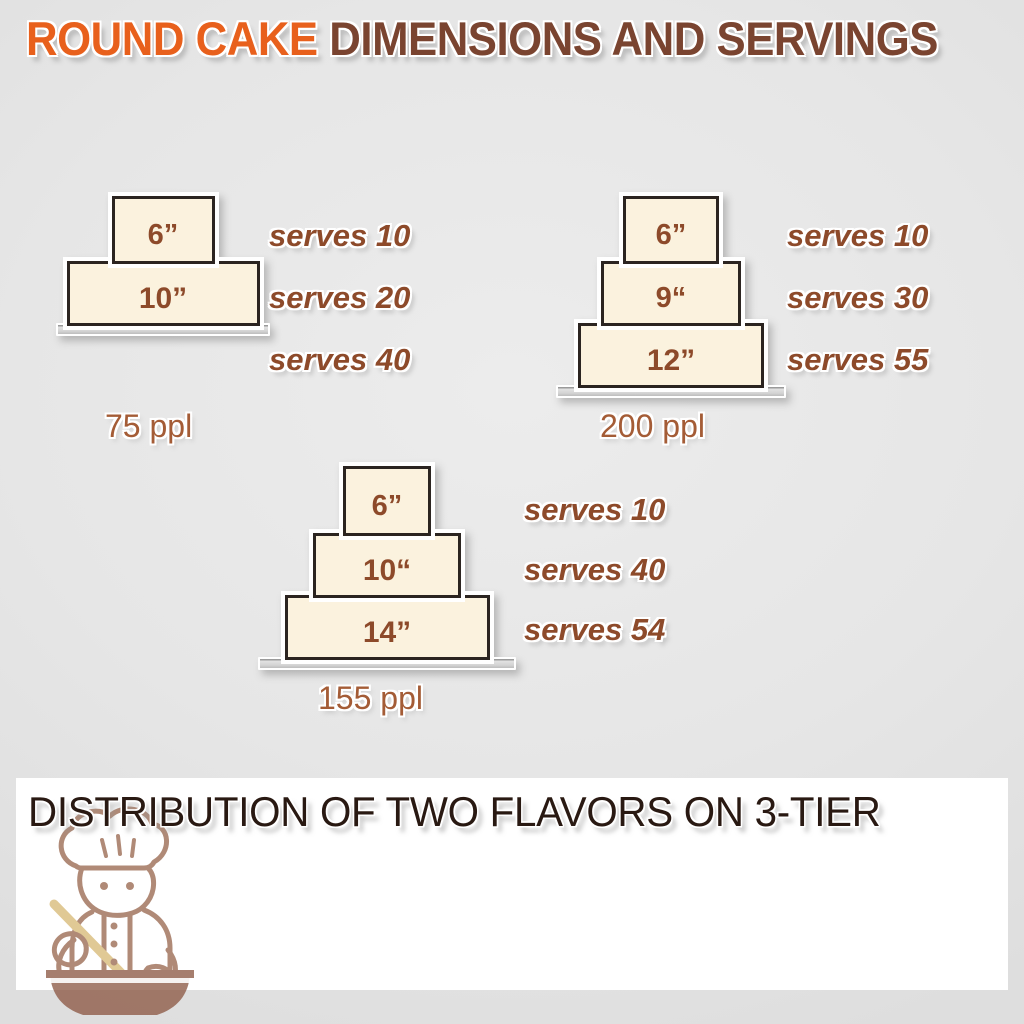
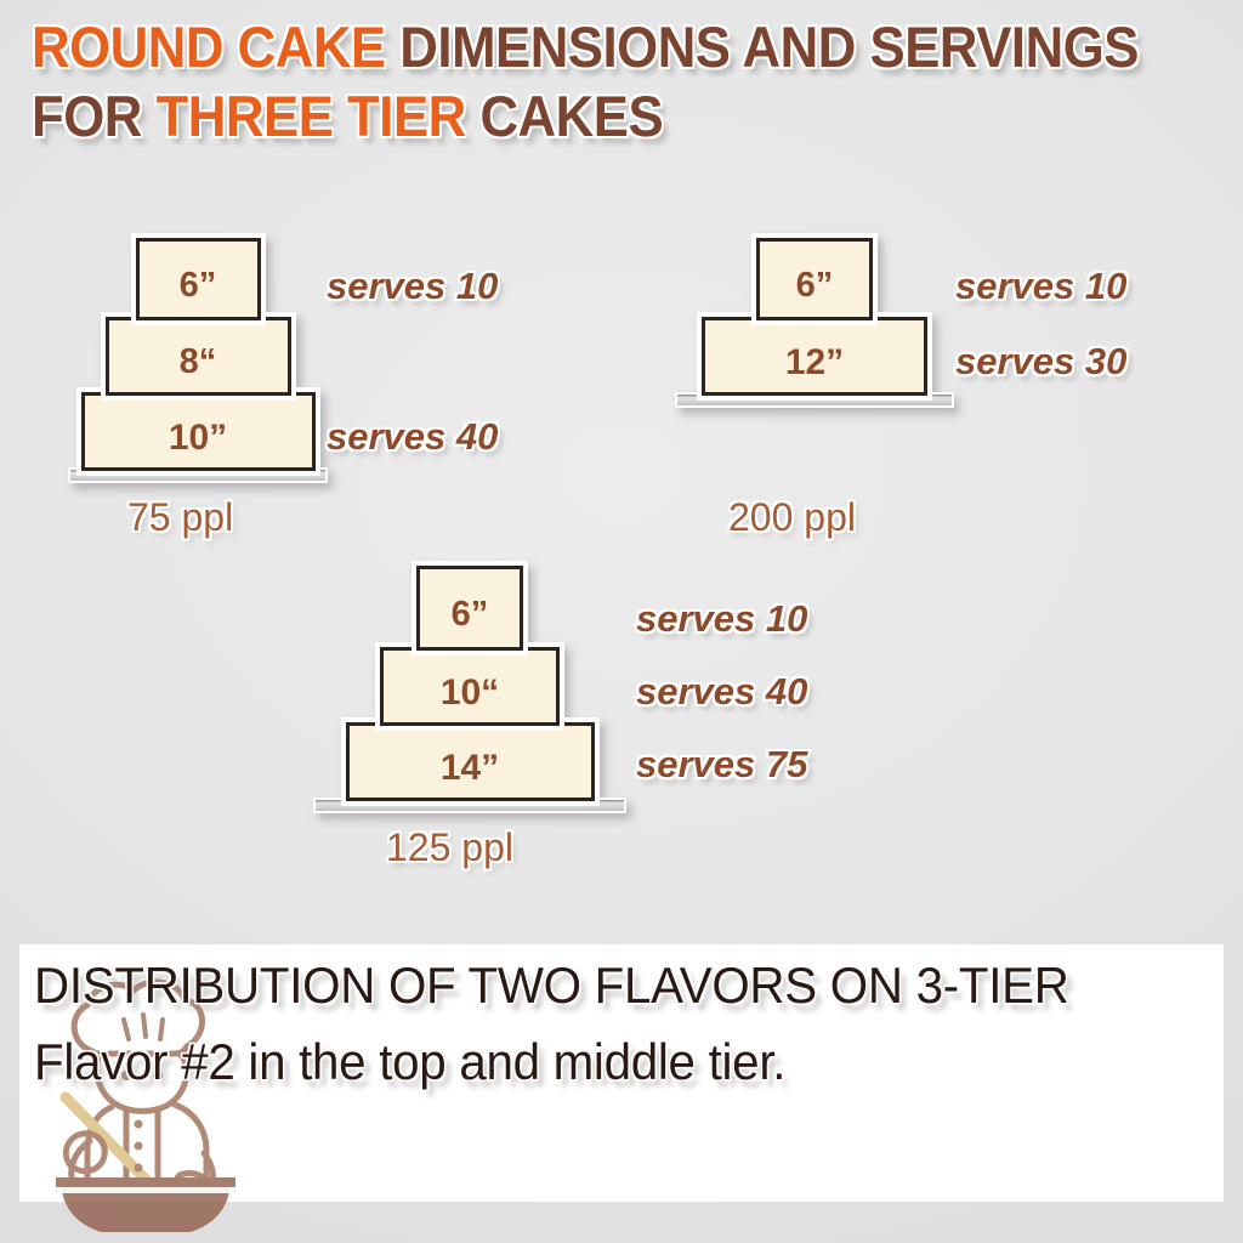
  ROUND CAKE DIMENSIONS AND SERVINGS
+ FOR THREE TIER CAKES
  6”
+ 8“
  10”
  75 ppl
  serves 10
- serves 20
  serves 40
  6”
- 9“
  12”
  200 ppl
  serves 10
  serves 30
- serves 55
  6”
  10“
  14”
- 155 ppl
+ 125 ppl
  serves 10
  serves 40
- serves 54
+ serves 75
  DISTRIBUTION OF TWO FLAVORS ON 3-TIER
+ Flavor #2 in the top and middle tier.
